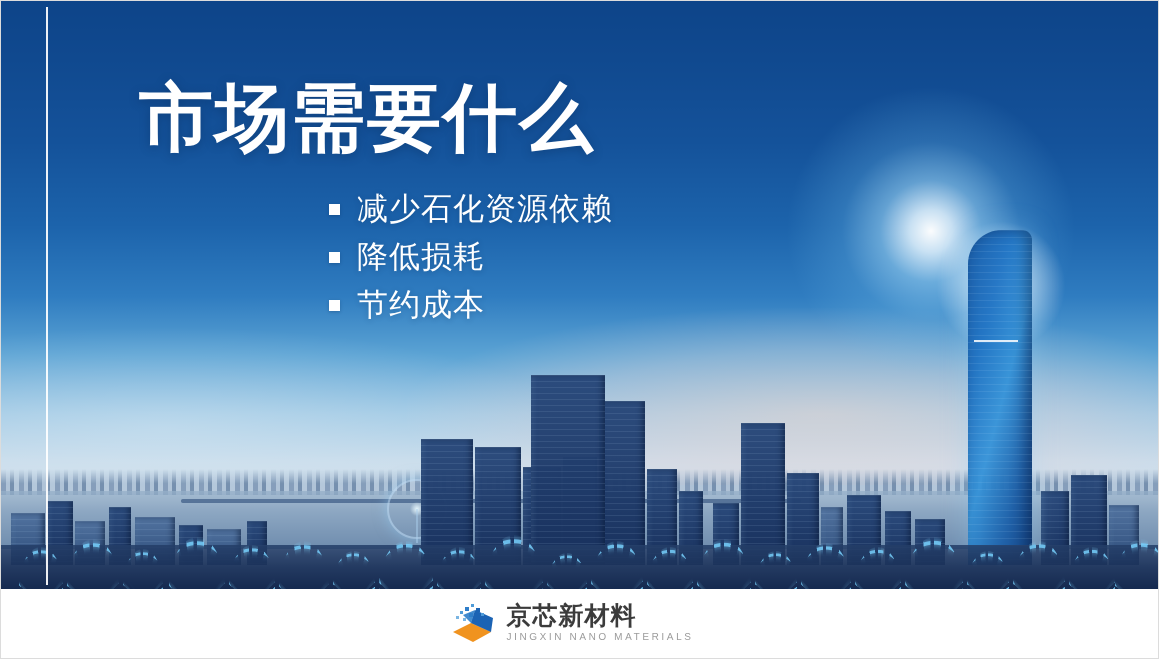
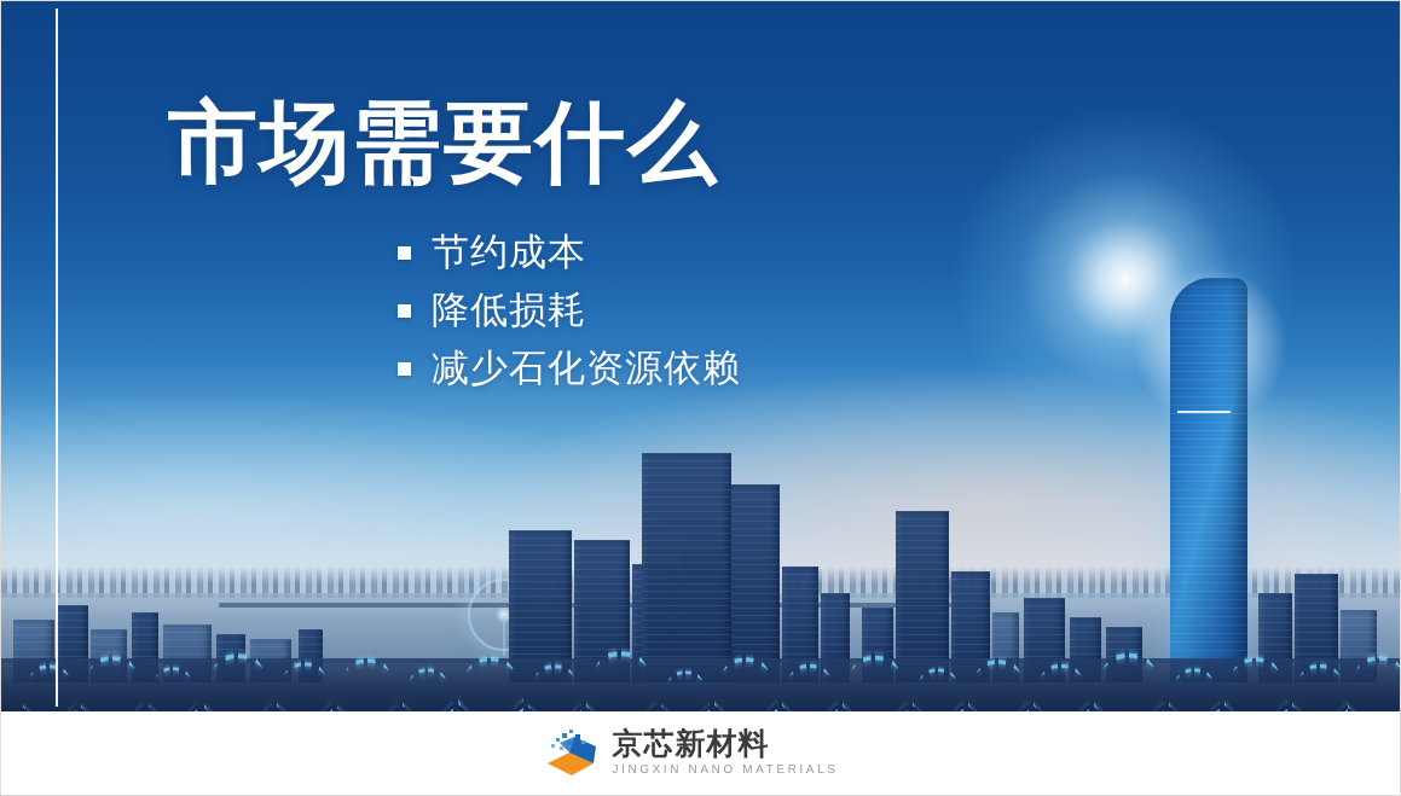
  市场需要什么
- 减少石化资源依赖
+ 节约成本
  降低损耗
- 节约成本
+ 减少石化资源依赖
  京芯新材料
  JINGXIN NANO MATERIALS
